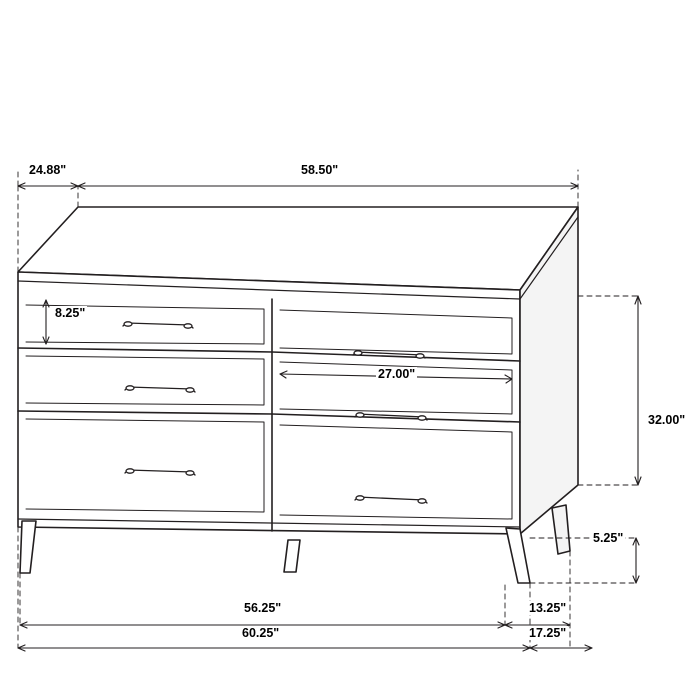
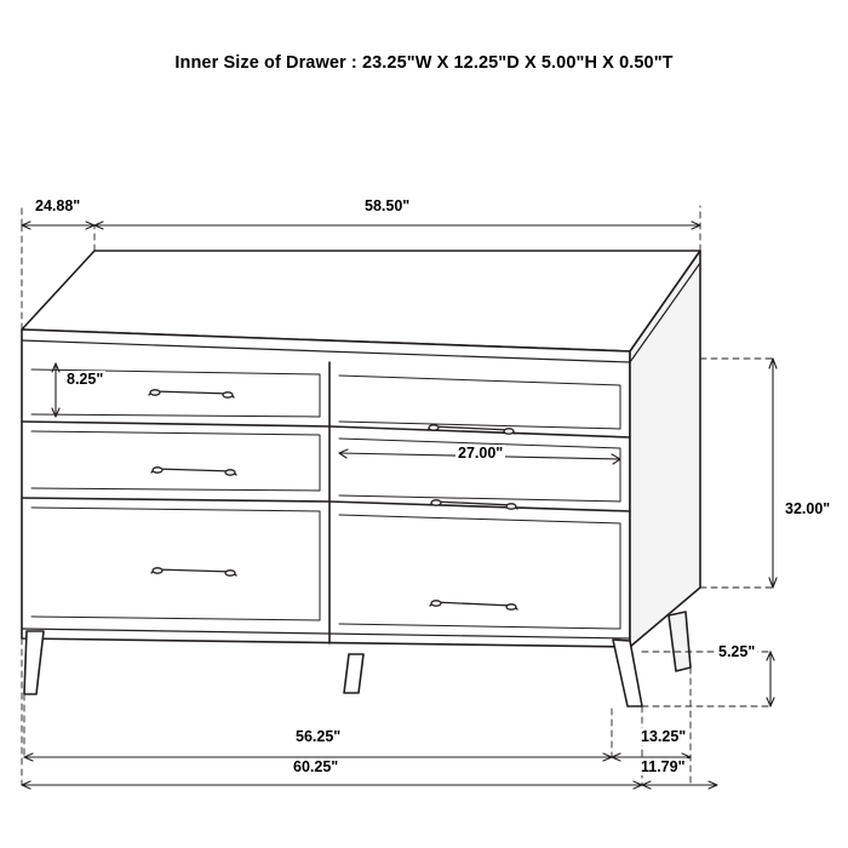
+ Inner Size of Drawer : 23.25"W X 12.25"D X 5.00"H X 0.50"T
  24.88"
  58.50"
  8.25"
  27.00"
  32.00"
  5.25"
  56.25"
  60.25"
  13.25"
- 17.25"
+ 11.79"
